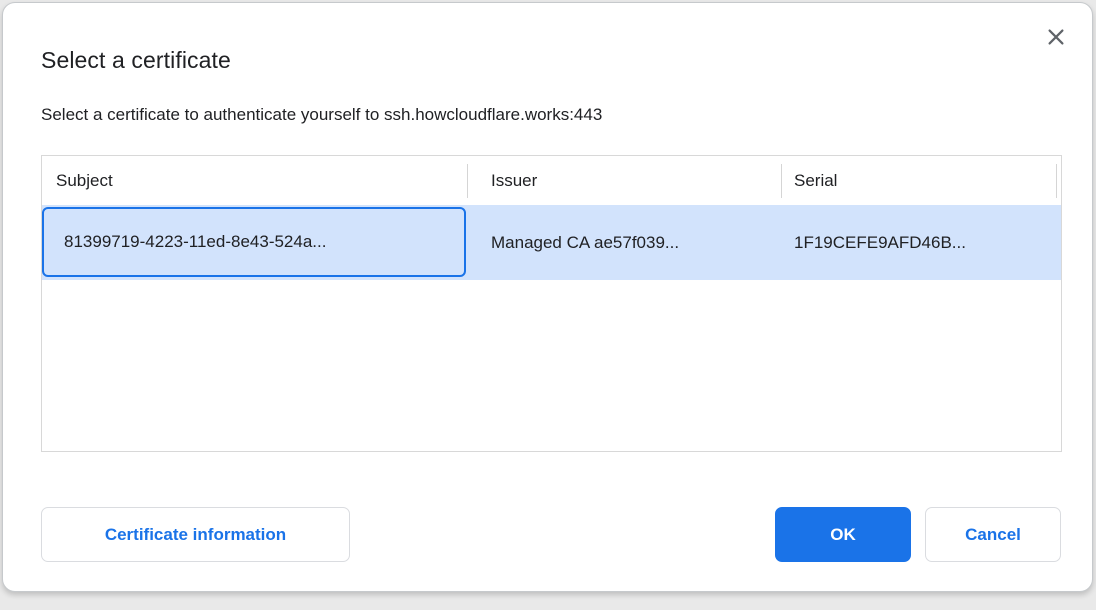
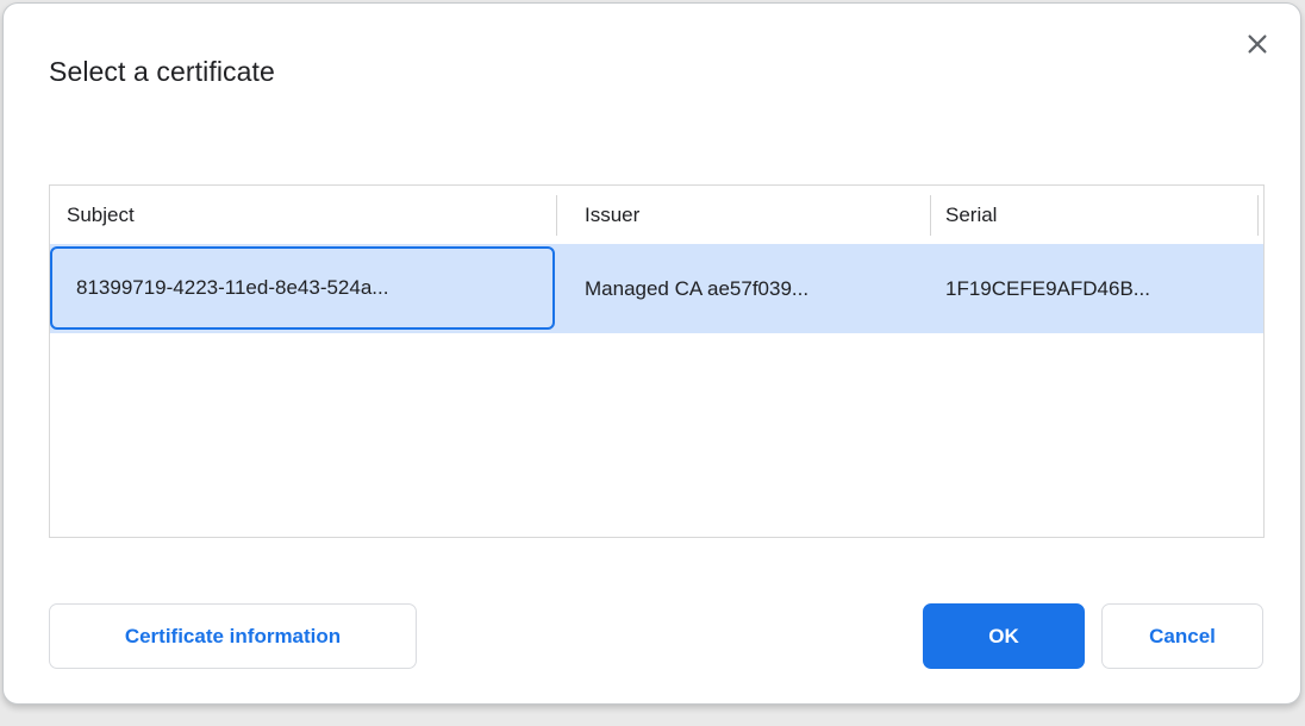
  Select a certificate
- Select a certificate to authenticate yourself to ssh.howcloudflare.works:443
  Subject
  Issuer
  Serial
  81399719-4223-11ed-8e43-524a...
  Managed CA ae57f039...
  1F19CEFE9AFD46B...
  Certificate information
  OK
  Cancel
